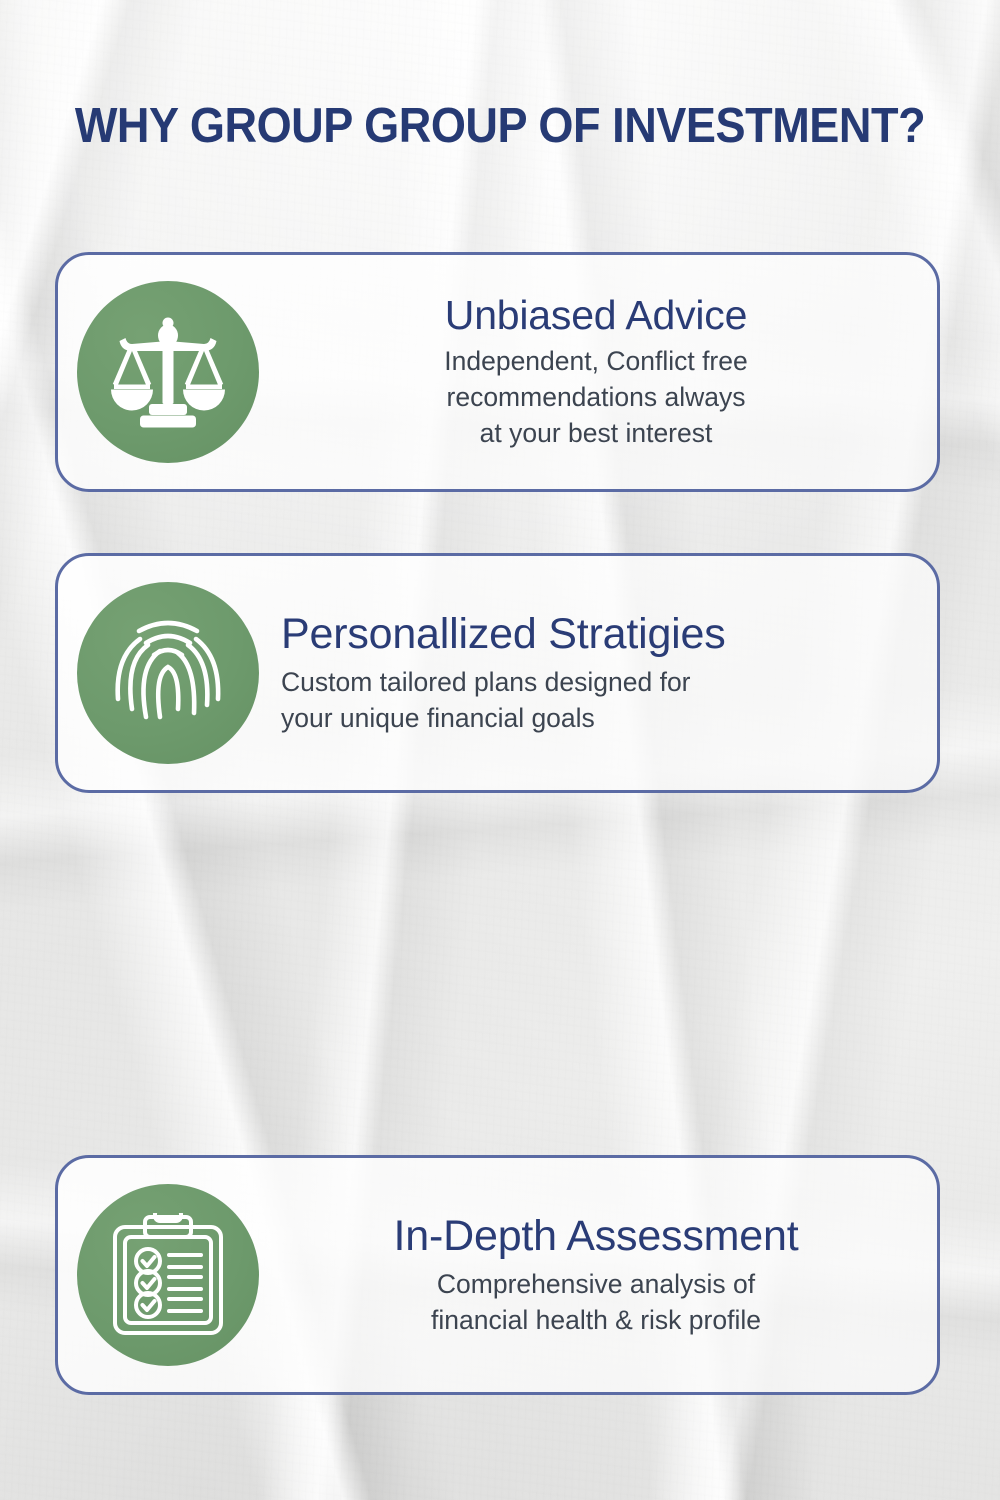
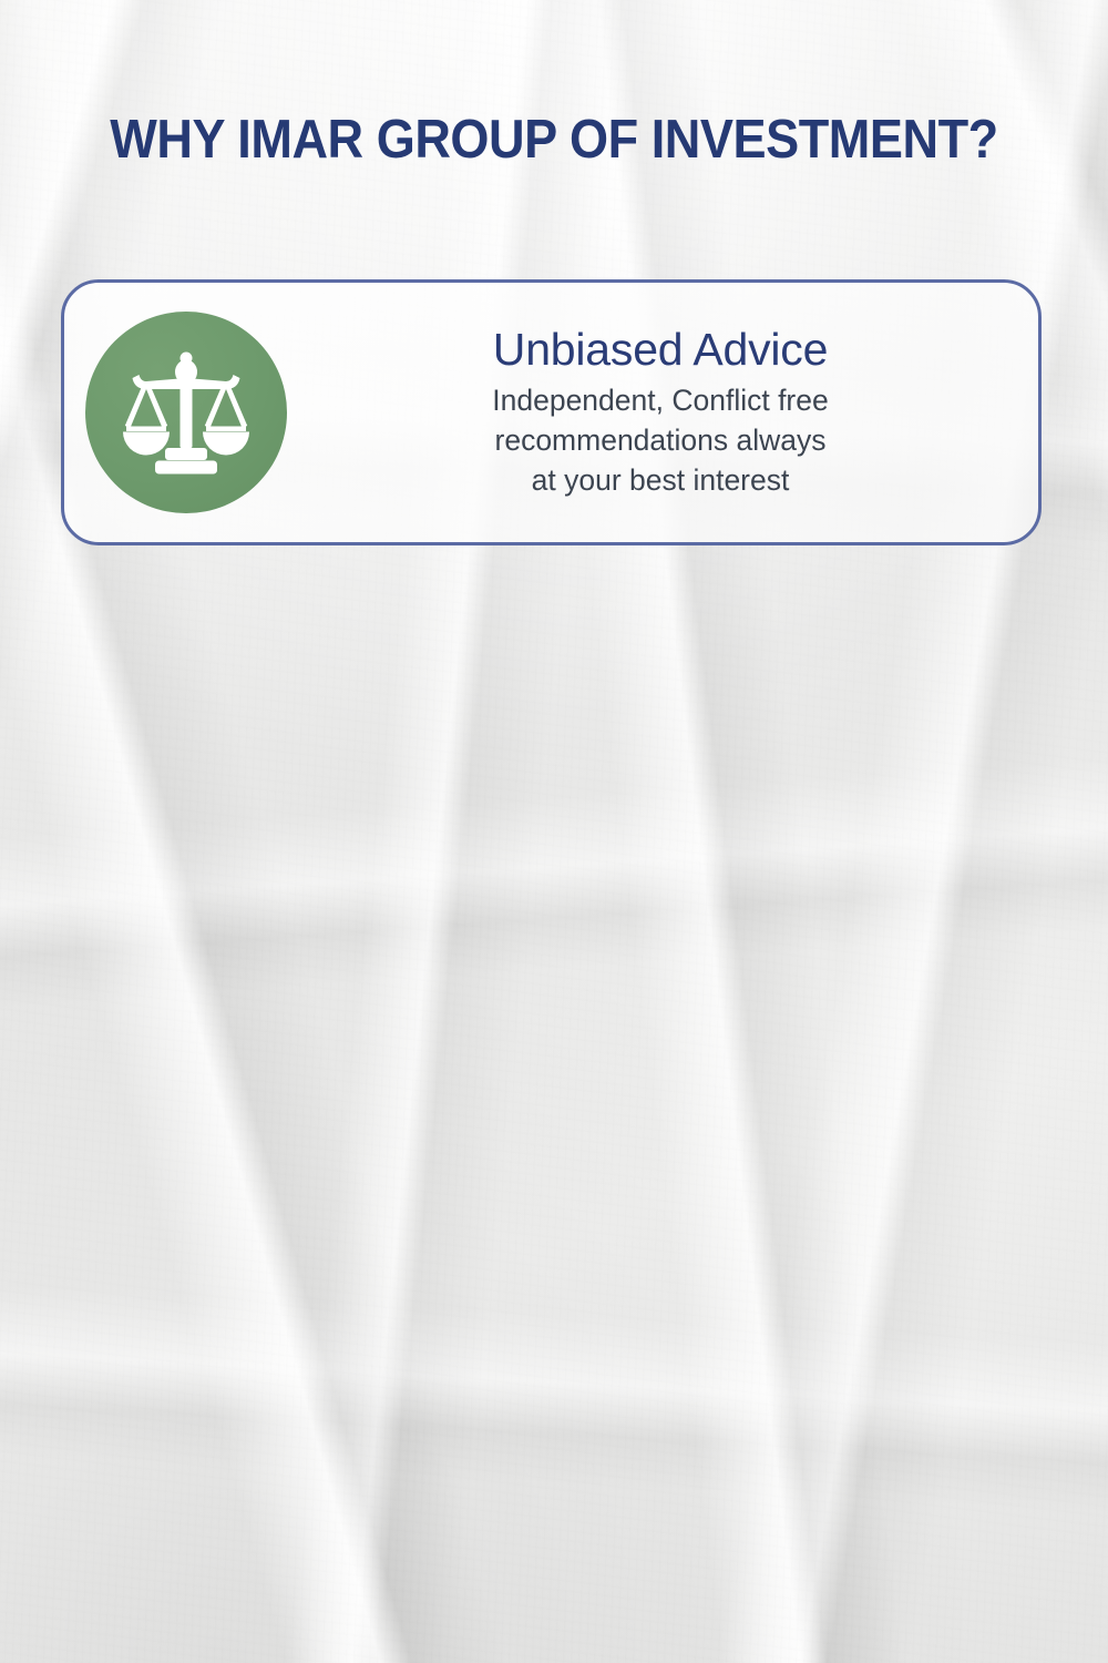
- WHY GROUP GROUP OF INVESTMENT?
+ WHY IMAR GROUP OF INVESTMENT?
  Unbiased Advice
  Independent, Conflict free
  recommendations always
  at your best interest
- Personallized Stratigies
- Custom tailored plans designed for
- your unique financial goals
- In-Depth Assessment
- Comprehensive analysis of
- financial health & risk profile
